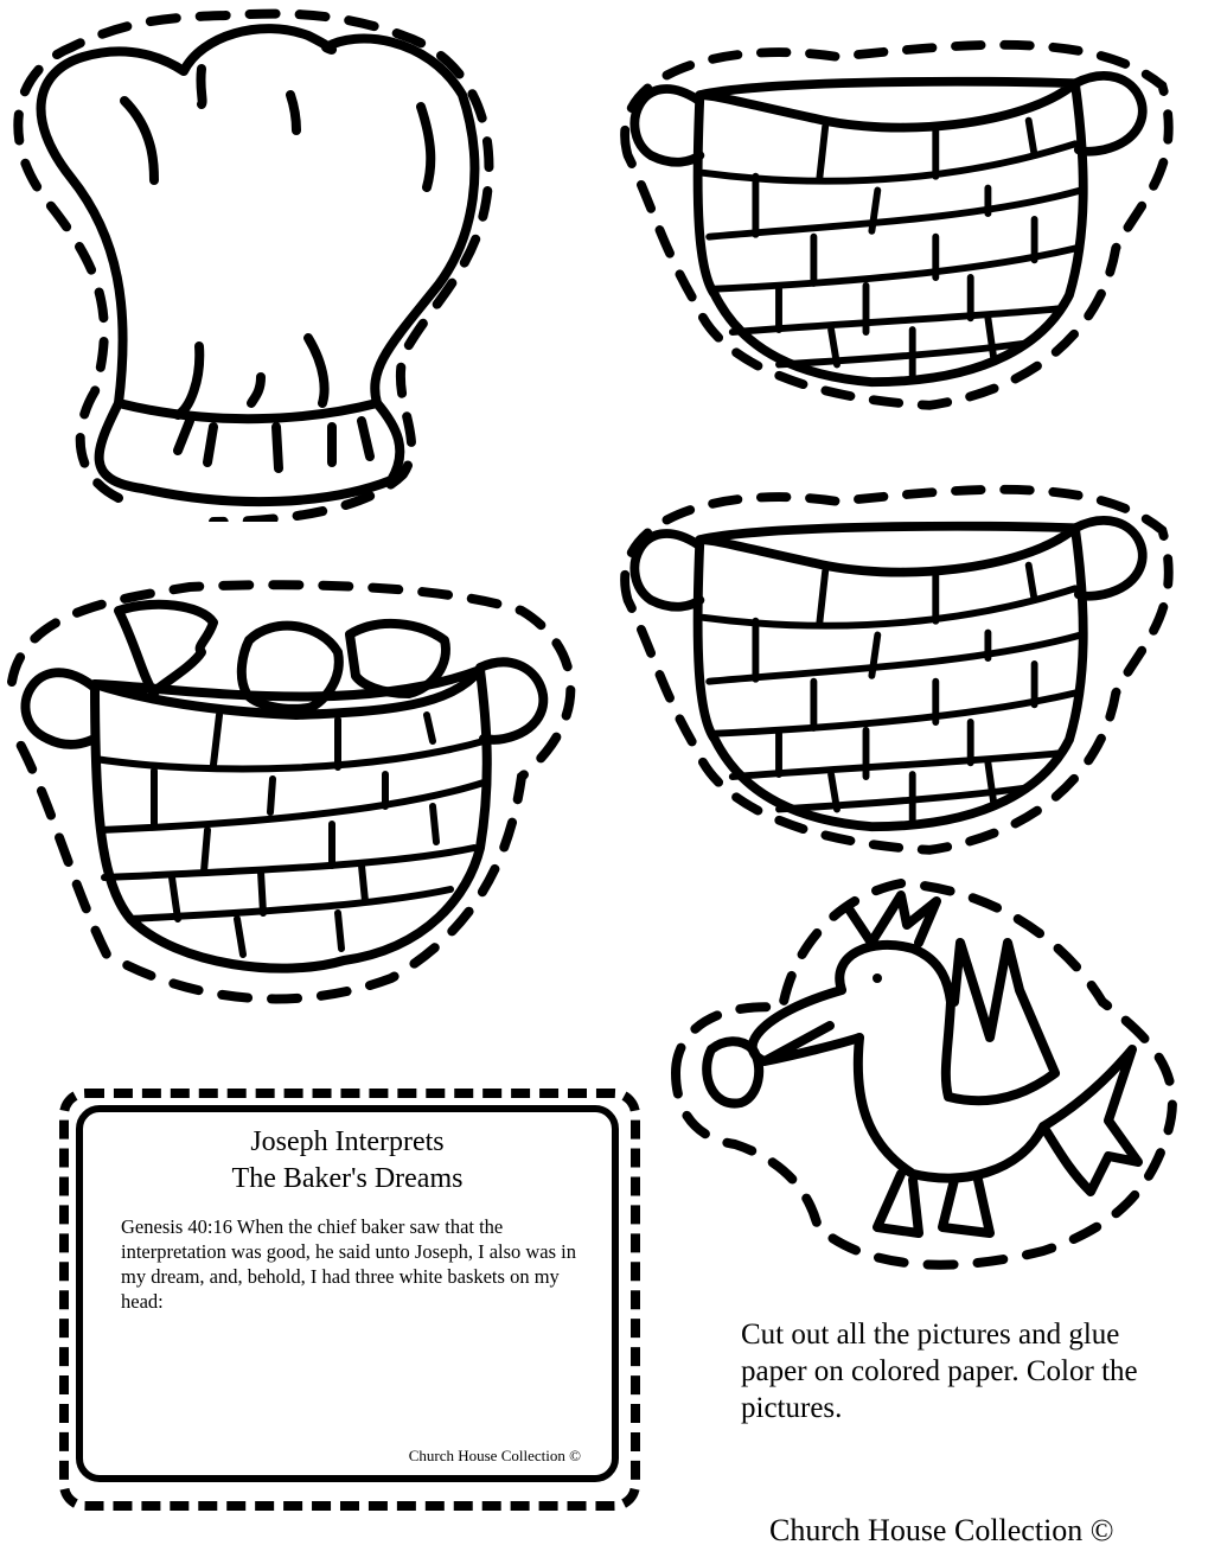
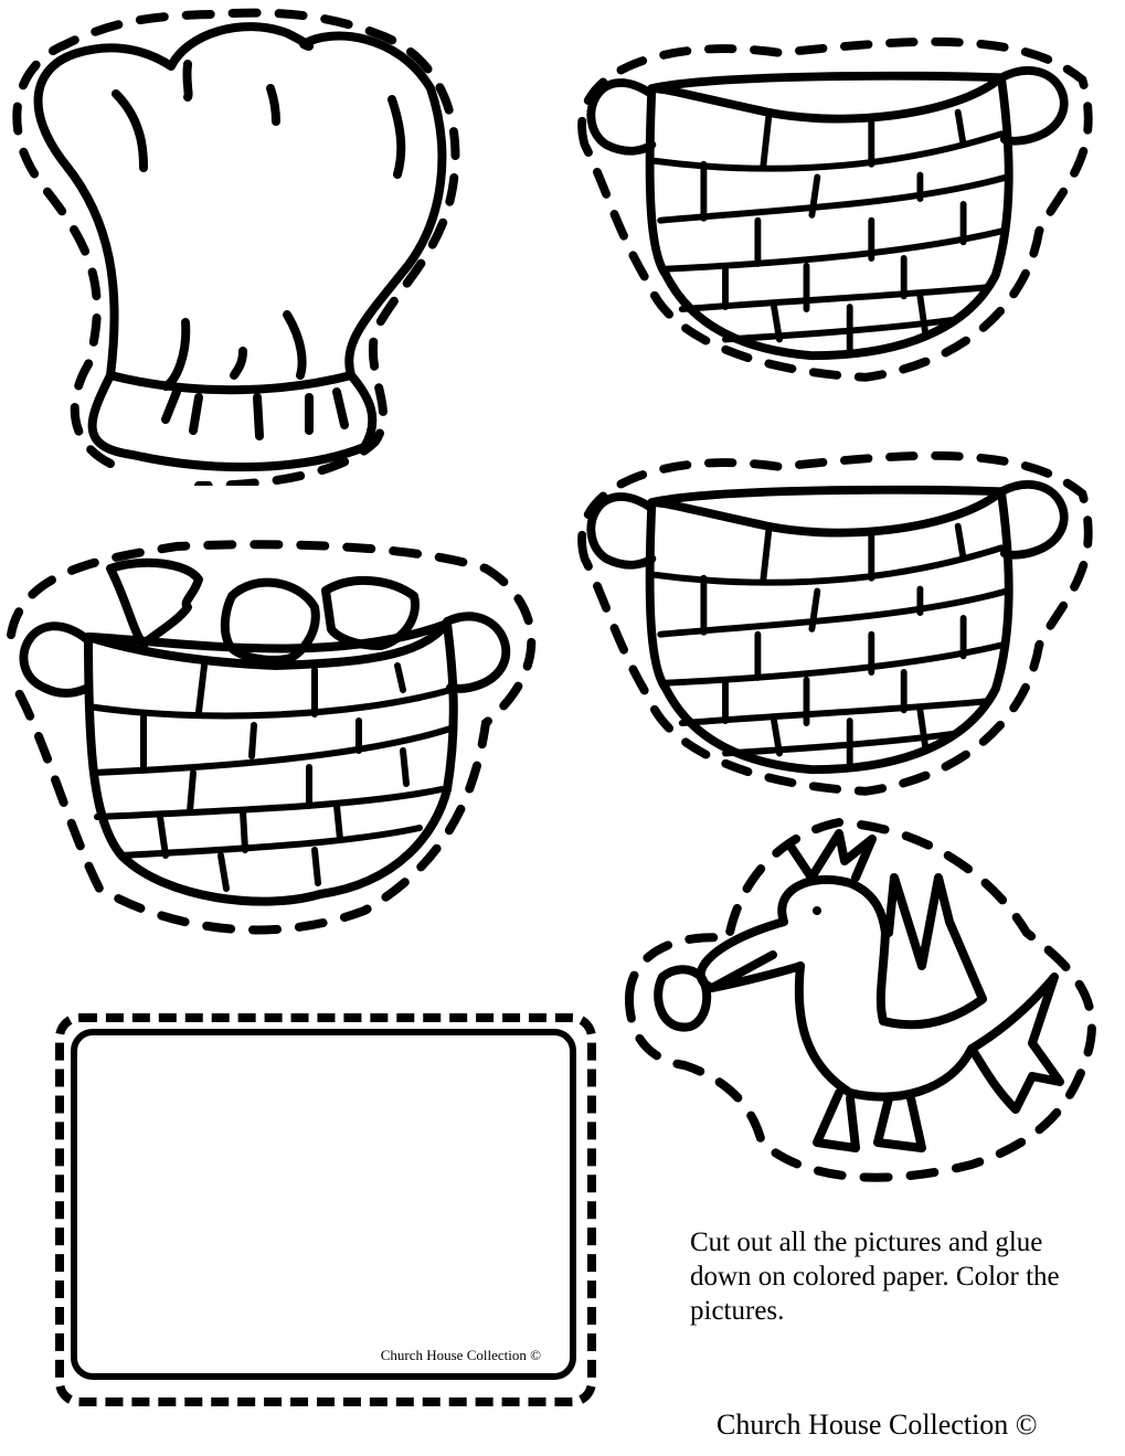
- Joseph Interprets
- The Baker's Dreams
- Genesis 40:16 When the chief baker saw that the interpretation was good, he said unto Joseph, I also was in my dream, and, behold, I had three white baskets on my head:
  Church House Collection ©
- Cut out all the pictures and glue paper on colored paper. Color the pictures.
+ Cut out all the pictures and glue down on colored paper. Color the pictures.
  Church House Collection ©
